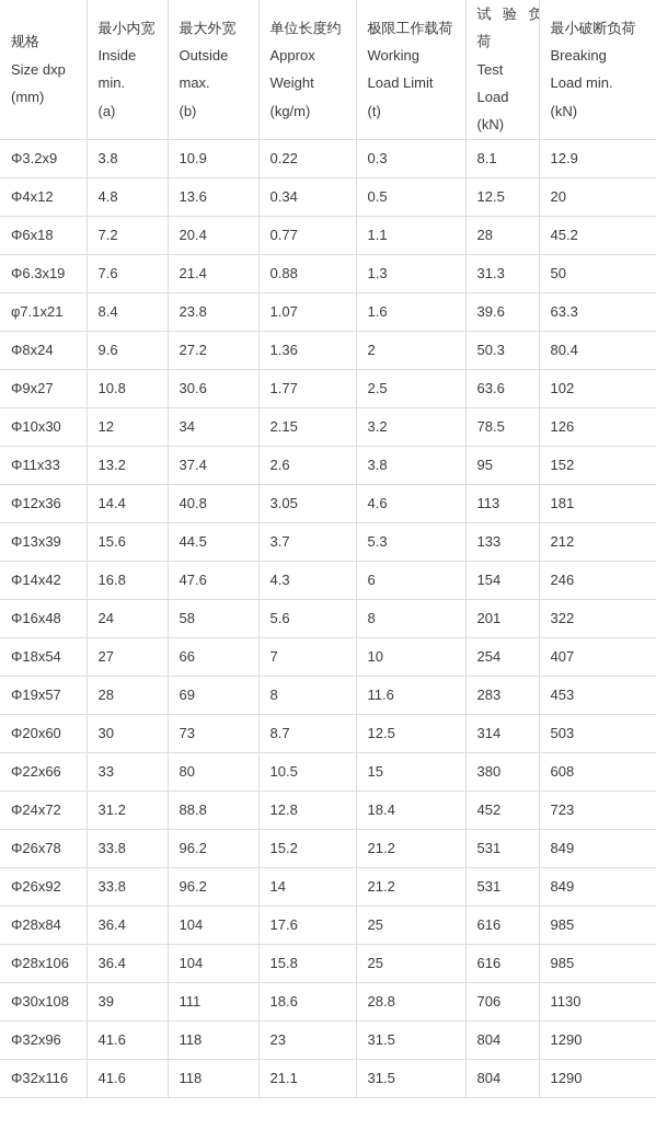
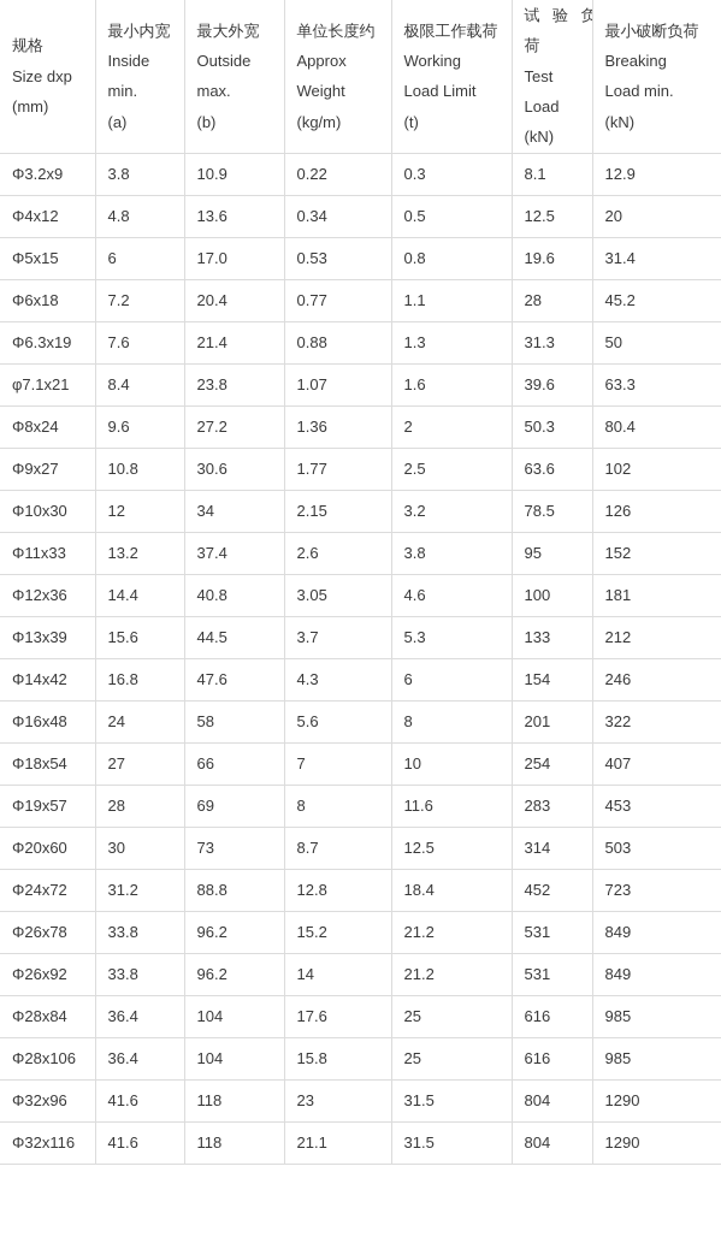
  规格Size dxp(mm)	最小内宽Insidemin.(a)	最大外宽Outsidemax.(b)	单位长度约ApproxWeight(kg/m)	极限工作载荷WorkingLoad Limit(t)	试 验 负荷TestLoad(kN)	最小破断负荷BreakingLoad min.(kN)
  Φ3.2x9	3.8	10.9	0.22	0.3	8.1	12.9
  Φ4x12	4.8	13.6	0.34	0.5	12.5	20
+ Φ5x15	6	17.0	0.53	0.8	19.6	31.4
  Φ6x18	7.2	20.4	0.77	1.1	28	45.2
  Φ6.3x19	7.6	21.4	0.88	1.3	31.3	50
  φ7.1x21	8.4	23.8	1.07	1.6	39.6	63.3
  Φ8x24	9.6	27.2	1.36	2	50.3	80.4
  Φ9x27	10.8	30.6	1.77	2.5	63.6	102
  Φ10x30	12	34	2.15	3.2	78.5	126
  Φ11x33	13.2	37.4	2.6	3.8	95	152
- Φ12x36	14.4	40.8	3.05	4.6	113	181
+ Φ12x36	14.4	40.8	3.05	4.6	100	181
  Φ13x39	15.6	44.5	3.7	5.3	133	212
  Φ14x42	16.8	47.6	4.3	6	154	246
  Φ16x48	24	58	5.6	8	201	322
  Φ18x54	27	66	7	10	254	407
  Φ19x57	28	69	8	11.6	283	453
  Φ20x60	30	73	8.7	12.5	314	503
- Φ22x66	33	80	10.5	15	380	608
  Φ24x72	31.2	88.8	12.8	18.4	452	723
  Φ26x78	33.8	96.2	15.2	21.2	531	849
  Φ26x92	33.8	96.2	14	21.2	531	849
  Φ28x84	36.4	104	17.6	25	616	985
  Φ28x106	36.4	104	15.8	25	616	985
- Φ30x108	39	111	18.6	28.8	706	1130
  Φ32x96	41.6	118	23	31.5	804	1290
  Φ32x116	41.6	118	21.1	31.5	804	1290
